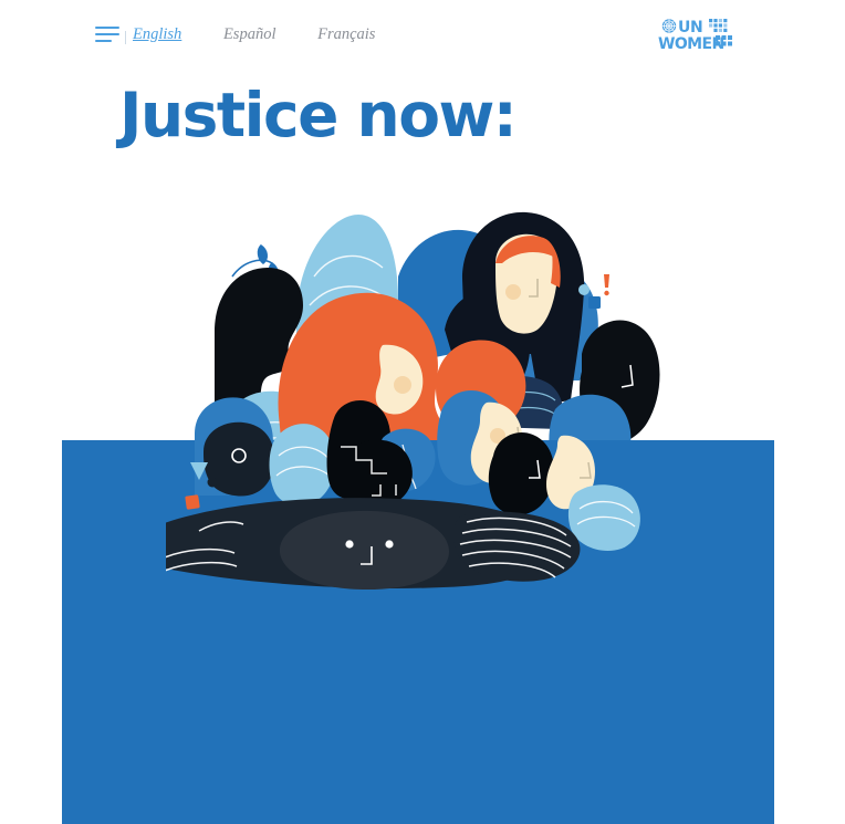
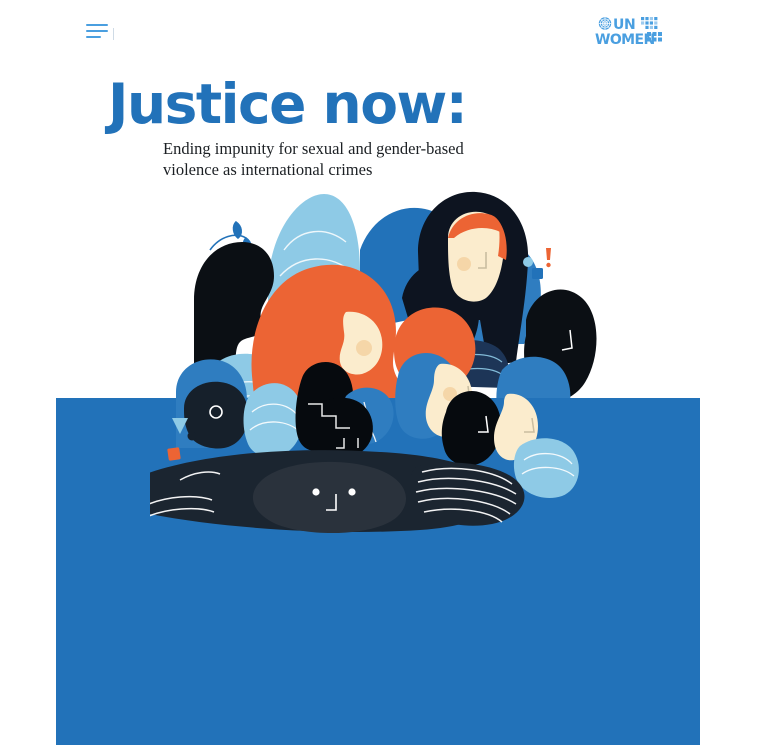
- English Español Français
  UN
  WOME
  Justice now:
+ Ending impunity for sexual and gender-based violence as international crimes
